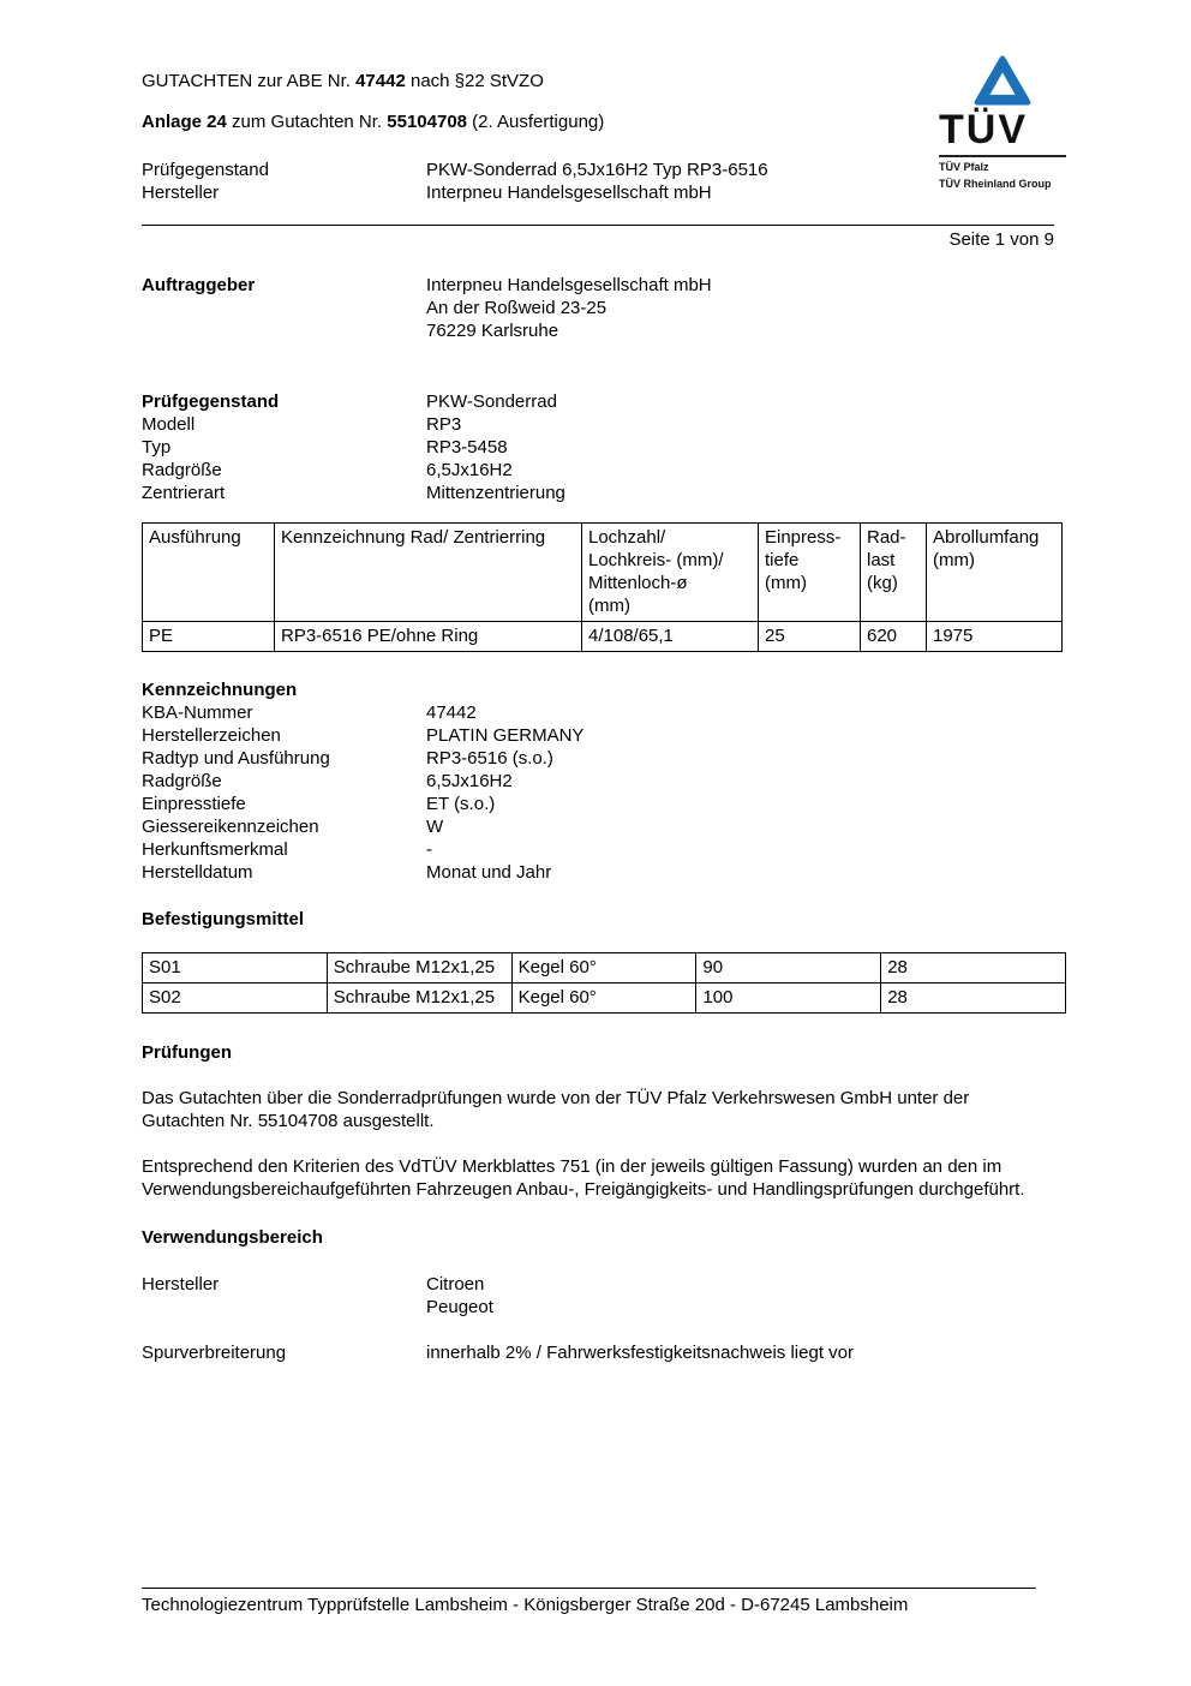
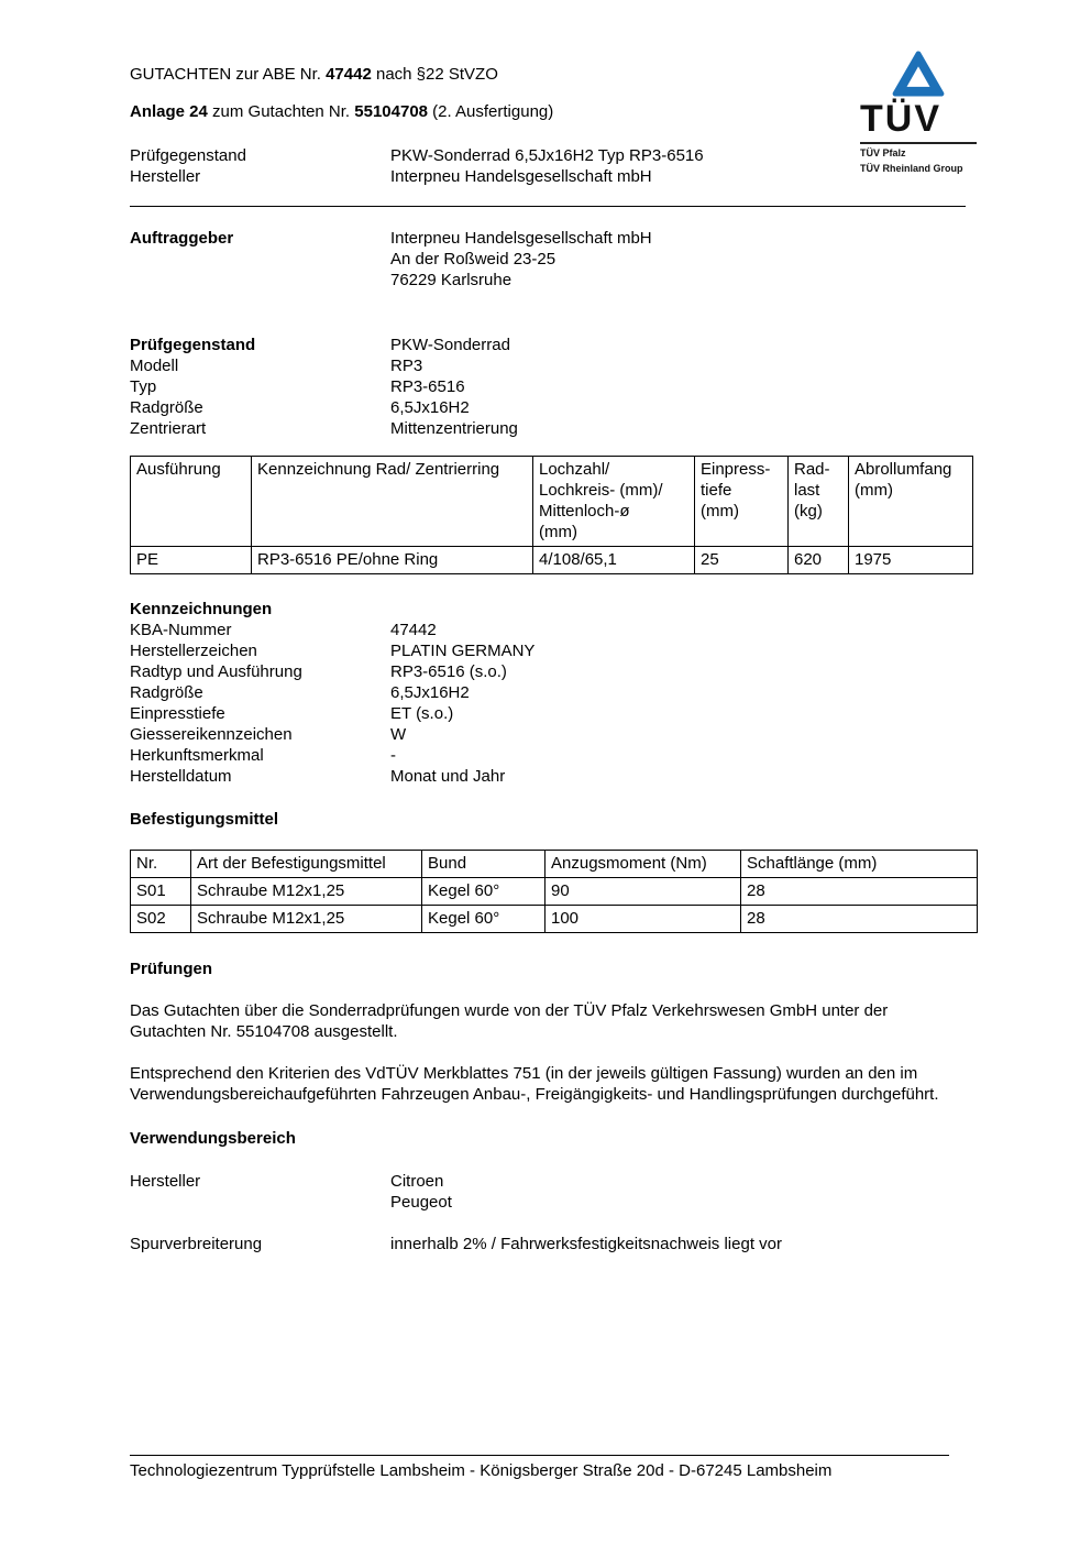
  TÜV
  TÜV Pfalz
  TÜV Rheinland Group
  GUTACHTEN zur ABE Nr. 47442 nach §22 StVZO
  Anlage 24 zum Gutachten Nr. 55104708 (2. Ausfertigung)
  Prüfgegenstand
  PKW-Sonderrad 6,5Jx16H2 Typ RP3-6516
  Hersteller
  Interpneu Handelsgesellschaft mbH
- Seite 1 von 9
  Auftraggeber
  Interpneu Handelsgesellschaft mbH
  An der Roßweid 23-25
  76229 Karlsruhe
  Prüfgegenstand
  PKW-Sonderrad
  Modell
  RP3
  Typ
- RP3-5458
+ RP3-6516
  Radgröße
  6,5Jx16H2
  Zentrierart
  Mittenzentrierung
  Ausführung	Kennzeichnung Rad/ Zentrierring	Lochzahl/ Lochkreis- (mm)/ Mittenloch-ø (mm)	Einpress- tiefe (mm)	Rad- last (kg)	Abrollumfang (mm)
  PE	RP3-6516 PE/ohne Ring	4/108/65,1	25	620	1975
  Kennzeichnungen
  KBA-Nummer
  47442
  Herstellerzeichen
  PLATIN GERMANY
  Radtyp und Ausführung
  RP3-6516 (s.o.)
  Radgröße
  6,5Jx16H2
  Einpresstiefe
  ET (s.o.)
  Giessereikennzeichen
  W
  Herkunftsmerkmal
  -
  Herstelldatum
  Monat und Jahr
  Befestigungsmittel
+ Nr.	Art der Befestigungsmittel	Bund	Anzugsmoment (Nm)	Schaftlänge (mm)
  S01	Schraube M12x1,25	Kegel 60°	90	28
  S02	Schraube M12x1,25	Kegel 60°	100	28
  Prüfungen
  Das Gutachten über die Sonderradprüfungen wurde von der TÜV Pfalz Verkehrswesen GmbH unter der Gutachten Nr. 55104708 ausgestellt.
  Entsprechend den Kriterien des VdTÜV Merkblattes 751 (in der jeweils gültigen Fassung) wurden an den im Verwendungsbereichaufgeführten Fahrzeugen Anbau-, Freigängigkeits- und Handlingsprüfungen durchgeführt.
  Verwendungsbereich
  Hersteller
  Citroen
  Peugeot
  Spurverbreiterung
  innerhalb 2% / Fahrwerksfestigkeitsnachweis liegt vor
  Technologiezentrum Typprüfstelle Lambsheim - Königsberger Straße 20d - D-67245 Lambsheim
